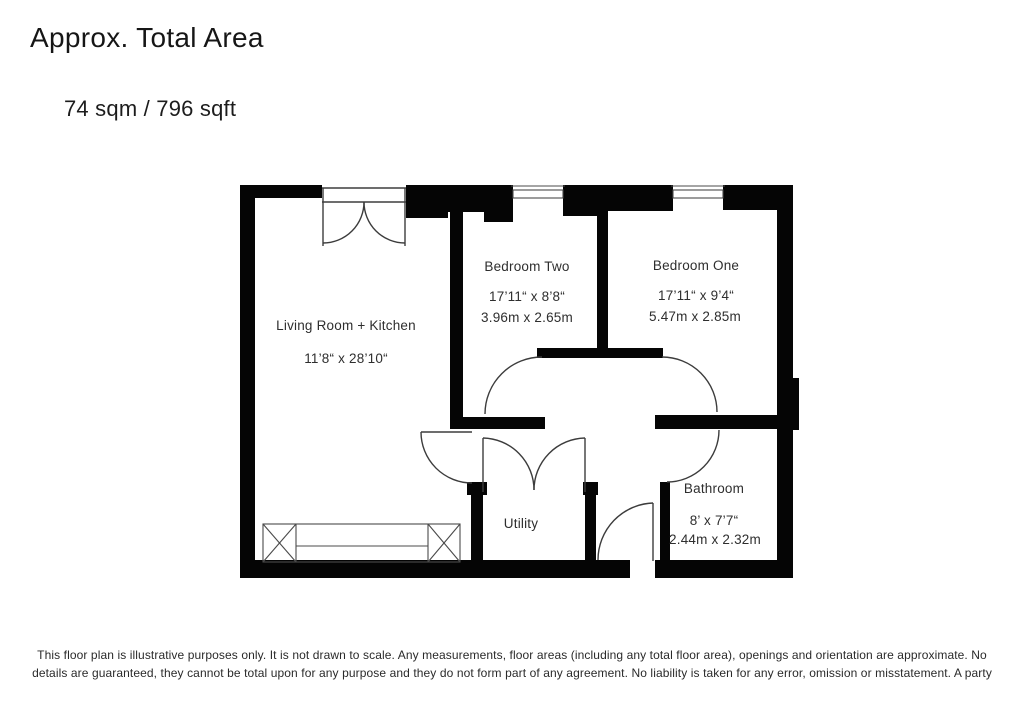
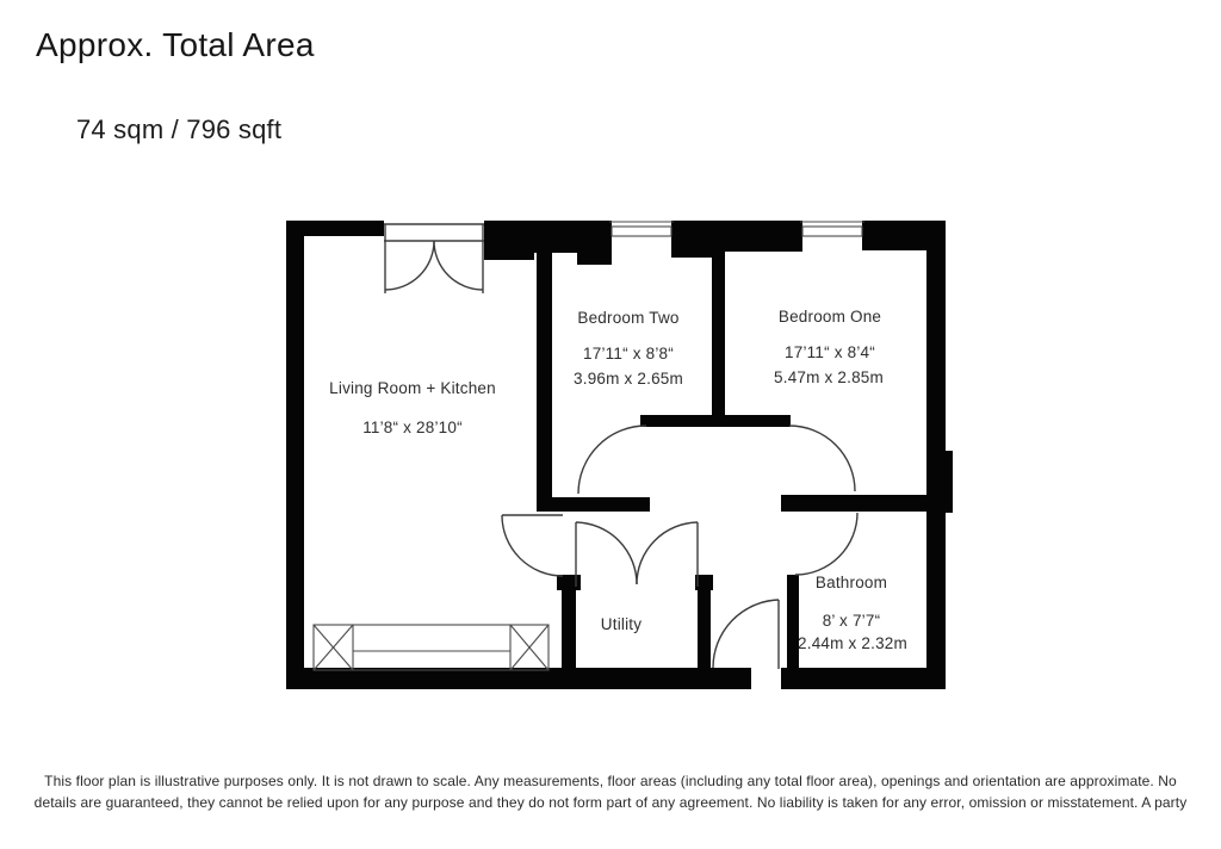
  Approx. Total Area
  74 sqm / 796 sqft
  Living Room + Kitchen
  11’8“ x 28’10“
  Bedroom Two
  17’11“ x 8’8“
  3.96m x 2.65m
  Bedroom One
- 17’11“ x 9’4“
+ 17’11“ x 8’4“
  5.47m x 2.85m
  Utility
  Bathroom
  8’ x 7’7“
  2.44m x 2.32m
  This floor plan is illustrative purposes only. It is not drawn to scale. Any measurements, floor areas (including any total floor area), openings and orientation are approximate. No
- details are guaranteed, they cannot be total upon for any purpose and they do not form part of any agreement. No liability is taken for any error, omission or misstatement. A party
+ details are guaranteed, they cannot be relied upon for any purpose and they do not form part of any agreement. No liability is taken for any error, omission or misstatement. A party
